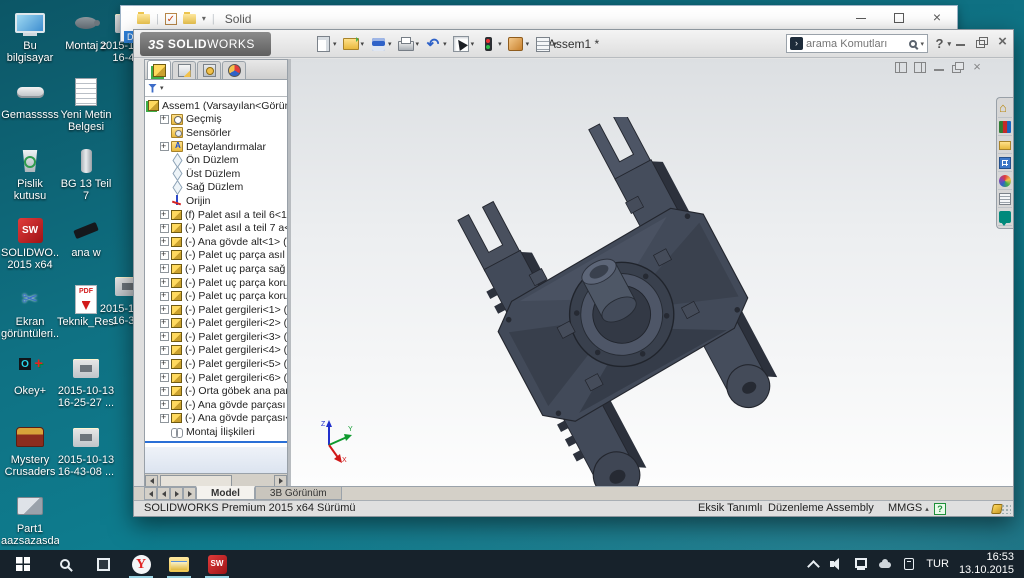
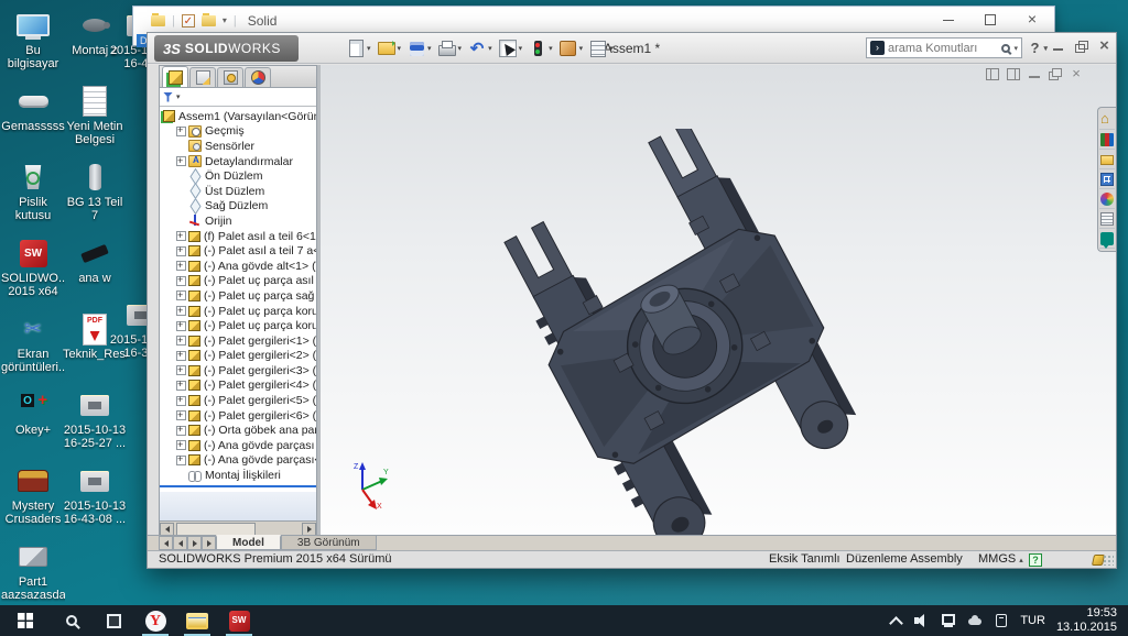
  Bu bilgisayar
  Gemasssss
  SOLIDWO.. 2015 x64
  Ekran görüntüleri..
  Okey+
  Mystery Crusaders
  Part1 aazsazasda
  Montaj z
  Yeni Metin Belgesi
  BG 13 Teil 7
  ana w
  Teknik_Res
  2015-10-13 16-25-27 ...
  2015-10-13 16-43-08 ...
  |
  ✓
  ▾
  |
  Solid
  ×
  D
  3S
  SOLIDWORKS
  Assem1 *
  ›
  arama Komutları
  ?
  ×
  Assem1 (Varsayılan<Görü
  Geçmiş
  Sensörler
  Detaylandırmalar
  Ön Düzlem
  Üst Düzlem
  Sağ Düzlem
  Orijin
  (f) Palet asıl a teil 6<1
  (-) Palet asıl a teil 7 a
  (-) Ana gövde alt<1> (
  (-) Palet uç parça asıl
  (-) Palet uç parça sağ
  (-) Palet uç parça koru
  (-) Palet uç parça koru
  (-) Palet gergileri<1> (
  (-) Palet gergileri<2> (
  (-) Palet gergileri<3> (
  (-) Palet gergileri<4> (
  (-) Palet gergileri<5> (
  (-) Palet gergileri<6> (
  (-) Orta göbek ana pa
  (-) Ana gövde parçası
  (-) Ana gövde parçası
  Montaj İlişkileri
  ×
  Model
  3B Görünüm
  SOLIDWORKS Premium 2015 x64 Sürümü
  Eksik Tanımlı
  Düzenleme Assembly
  MMGS
  ?
  TUR
- 16:53
+ 19:53
  13.10.2015
